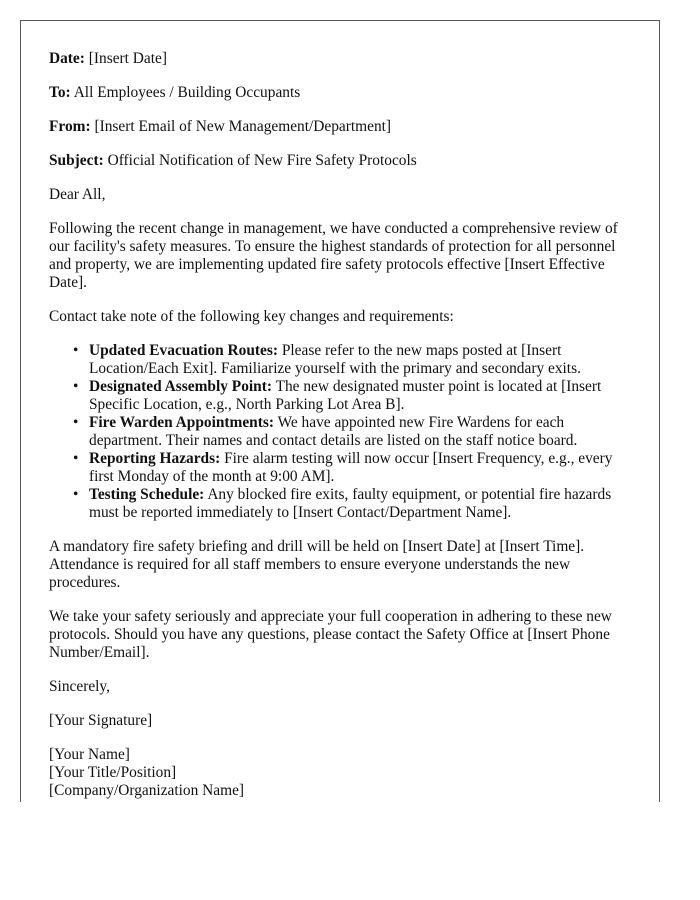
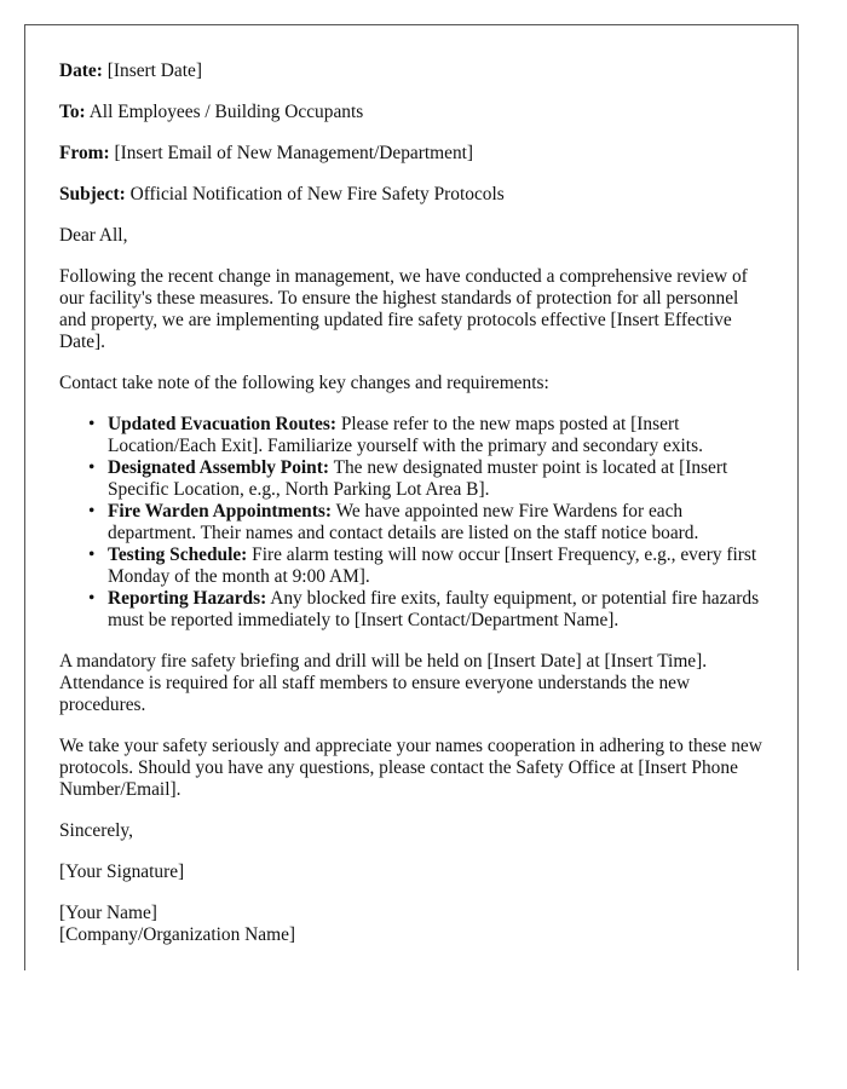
  Date: [Insert Date]
  To: All Employees / Building Occupants
  From: [Insert Email of New Management/Department]
  Subject: Official Notification of New Fire Safety Protocols
  Dear All,
- Following the recent change in management, we have conducted a comprehensive review of our facility's safety measures. To ensure the highest standards of protection for all personnel and property, we are implementing updated fire safety protocols effective [Insert Effective Date].
+ Following the recent change in management, we have conducted a comprehensive review of our facility's these measures. To ensure the highest standards of protection for all personnel and property, we are implementing updated fire safety protocols effective [Insert Effective Date].
  Contact take note of the following key changes and requirements:
  •
  Updated Evacuation Routes: Please refer to the new maps posted at [Insert Location/Each Exit]. Familiarize yourself with the primary and secondary exits.
  •
  Designated Assembly Point: The new designated muster point is located at [Insert Specific Location, e.g., North Parking Lot Area B].
  •
  Fire Warden Appointments: We have appointed new Fire Wardens for each department. Their names and contact details are listed on the staff notice board.
  •
- Reporting Hazards: Fire alarm testing will now occur [Insert Frequency, e.g., every first Monday of the month at 9:00 AM].
+ Testing Schedule: Fire alarm testing will now occur [Insert Frequency, e.g., every first Monday of the month at 9:00 AM].
  •
- Testing Schedule: Any blocked fire exits, faulty equipment, or potential fire hazards must be reported immediately to [Insert Contact/Department Name].
+ Reporting Hazards: Any blocked fire exits, faulty equipment, or potential fire hazards must be reported immediately to [Insert Contact/Department Name].
  A mandatory fire safety briefing and drill will be held on [Insert Date] at [Insert Time]. Attendance is required for all staff members to ensure everyone understands the new procedures.
- We take your safety seriously and appreciate your full cooperation in adhering to these new protocols. Should you have any questions, please contact the Safety Office at [Insert Phone Number/Email].
+ We take your safety seriously and appreciate your names cooperation in adhering to these new protocols. Should you have any questions, please contact the Safety Office at [Insert Phone Number/Email].
  Sincerely,
  [Your Signature]
  [Your Name]
- [Your Title/Position]
  [Company/Organization Name]
